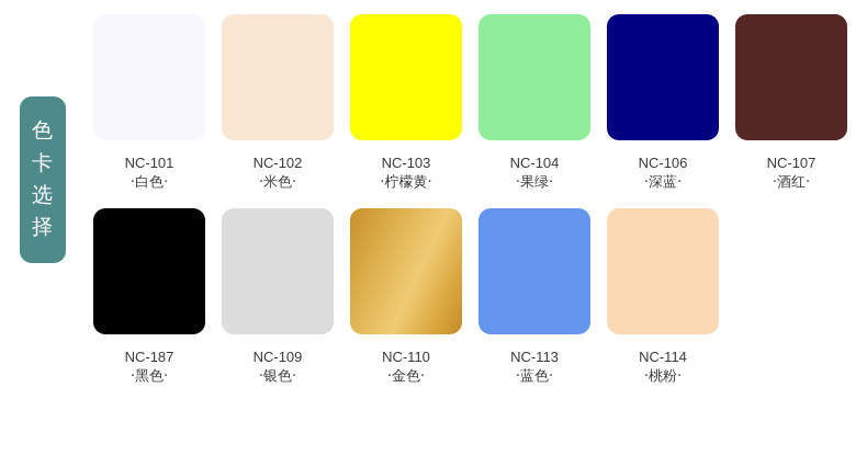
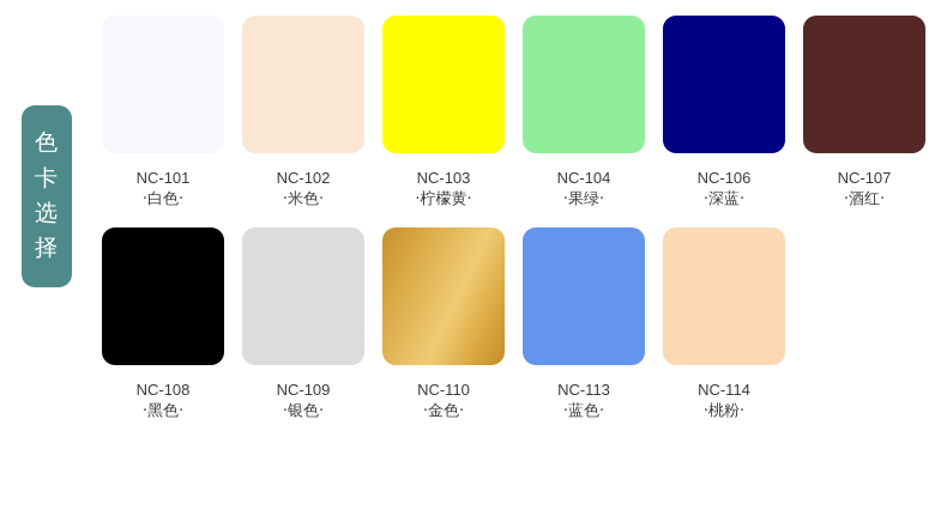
  色卡选择
  NC-101
  ·白色·
  NC-102
  ·米色·
  NC-103
  ·柠檬黄·
  NC-104
  ·果绿·
  NC-106
  ·深蓝·
  NC-107
  ·酒红·
- NC-187
+ NC-108
  ·黑色·
  NC-109
  ·银色·
  NC-110
  ·金色·
  NC-113
  ·蓝色·
  NC-114
  ·桃粉·
